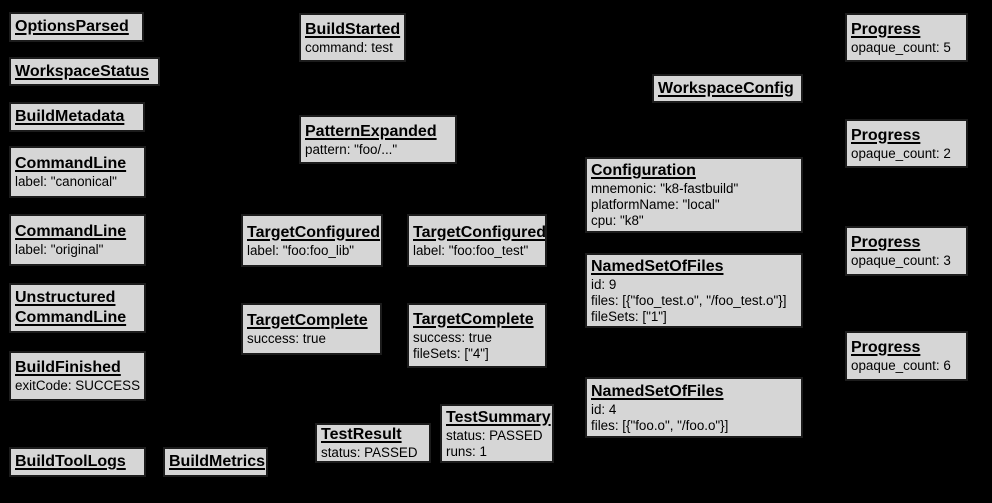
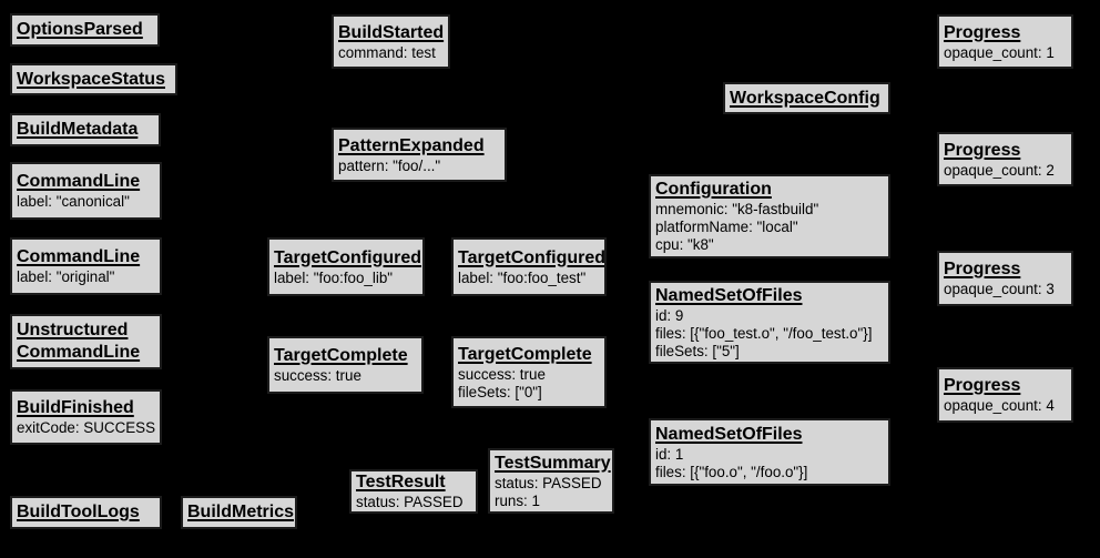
  OptionsParsed
  WorkspaceStatus
  BuildMetadata
  CommandLine
  label: "canonical"
  CommandLine
  label: "original"
  Unstructured
  CommandLine
  BuildFinished
  exitCode: SUCCESS
  BuildToolLogs
  BuildMetrics
  BuildStarted
  command: test
  PatternExpanded
  pattern: "foo/..."
  TargetConfigured
  label: "foo:foo_lib"
  TargetConfigured
  label: "foo:foo_test"
  TargetComplete
  success: true
  TargetComplete
  success: true
- fileSets: ["4"]
+ fileSets: ["0"]
  TestResult
  status: PASSED
  TestSummary
  status: PASSED
  runs: 1
  WorkspaceConfig
  Configuration
  mnemonic: "k8-fastbuild"
  platformName: "local"
  cpu: "k8"
  NamedSetOfFiles
  id: 9
  files: [{"foo_test.o", "/foo_test.o"}]
- fileSets: ["1"]
+ fileSets: ["5"]
  NamedSetOfFiles
- id: 4
+ id: 1
  files: [{"foo.o", "/foo.o"}]
  Progress
- opaque_count: 5
+ opaque_count: 1
  Progress
  opaque_count: 2
  Progress
  opaque_count: 3
  Progress
- opaque_count: 6
+ opaque_count: 4
